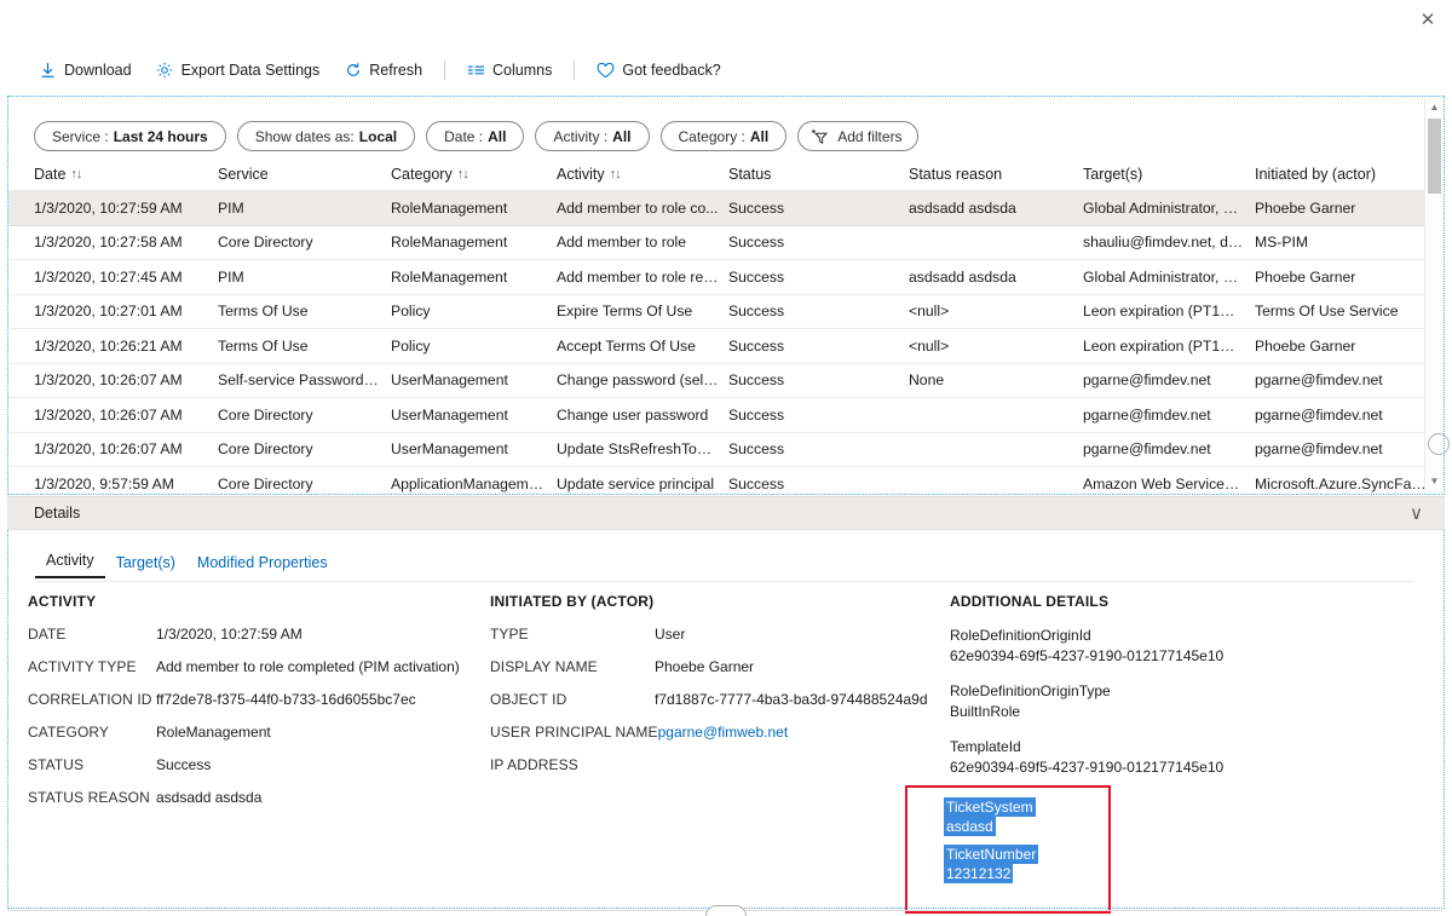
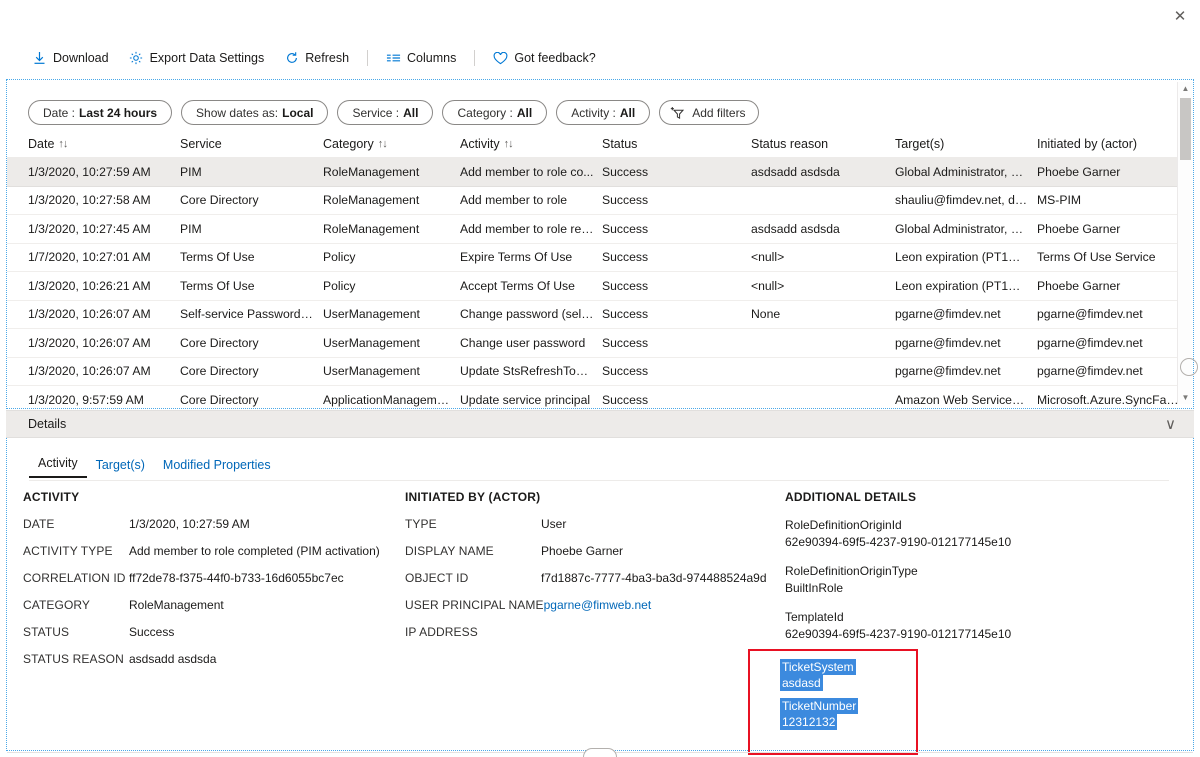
  ✕
  Download
  Export Data Settings
  Refresh
  Columns
  Got feedback?
- Service :
+ Date :
  Last 24 hours
  Show dates as:
  Local
- Date :
+ Service :
  All
- Activity :
+ Category :
  All
- Category :
+ Activity :
  All
  Add filters
  Date
  ↑↓
  Service
  Category
  ↑↓
  Activity
  ↑↓
  Status
  Status reason
  Target(s)
  Initiated by (actor)
  1/3/2020, 10:27:59 AM
  PIM
  RoleManagement
  Add member to role co...
  Success
  asdsadd asdsda
  Global Administrator, 88...
  Phoebe Garner
  1/3/2020, 10:27:58 AM
  Core Directory
  RoleManagement
  Add member to role
  Success
  shauliu@fimdev.net, d1e...
  MS-PIM
  1/3/2020, 10:27:45 AM
  PIM
  RoleManagement
  Add member to role req...
  Success
  asdsadd asdsda
  Global Administrator, 88...
  Phoebe Garner
- 1/3/2020, 10:27:01 AM
+ 1/7/2020, 10:27:01 AM
  Terms Of Use
  Policy
  Expire Terms Of Use
  Success
  <null>
  Leon expiration (PT1M), ..
  Terms Of Use Service
  1/3/2020, 10:26:21 AM
  Terms Of Use
  Policy
  Accept Terms Of Use
  Success
  <null>
  Leon expiration (PT1M), ..
  Phoebe Garner
  1/3/2020, 10:26:07 AM
  Self-service Password M...
  UserManagement
  Change password (self-s..
  Success
  None
  pgarne@fimdev.net
  pgarne@fimdev.net
  1/3/2020, 10:26:07 AM
  Core Directory
  UserManagement
  Change user password
  Success
  pgarne@fimdev.net
  pgarne@fimdev.net
  1/3/2020, 10:26:07 AM
  Core Directory
  UserManagement
  Update StsRefreshToken..
  Success
  pgarne@fimdev.net
  pgarne@fimdev.net
  1/3/2020, 9:57:59 AM
  Core Directory
  ApplicationManagement
  Update service principal
  Success
  Amazon Web Services (A.
  Microsoft.Azure.SyncFab.
  ▲
  ▼
  Details
  ∨
  Activity
  Target(s)
  Modified Properties
  ACTIVITY
  DATE
  1/3/2020, 10:27:59 AM
  ACTIVITY TYPE
  Add member to role completed (PIM activation)
  CORRELATION ID
  ff72de78-f375-44f0-b733-16d6055bc7ec
  CATEGORY
  RoleManagement
  STATUS
  Success
  STATUS REASON
  asdsadd asdsda
  INITIATED BY (ACTOR)
  TYPE
  User
  DISPLAY NAME
  Phoebe Garner
  OBJECT ID
  f7d1887c-7777-4ba3-ba3d-974488524a9d
  USER PRINCIPAL NAME
  pgarne@fimweb.net
  IP ADDRESS
  ADDITIONAL DETAILS
  RoleDefinitionOriginId
  62e90394-69f5-4237-9190-012177145e10
  RoleDefinitionOriginType
  BuiltInRole
  TemplateId
  62e90394-69f5-4237-9190-012177145e10
  TicketSystem
  asdasd
  TicketNumber
  12312132
